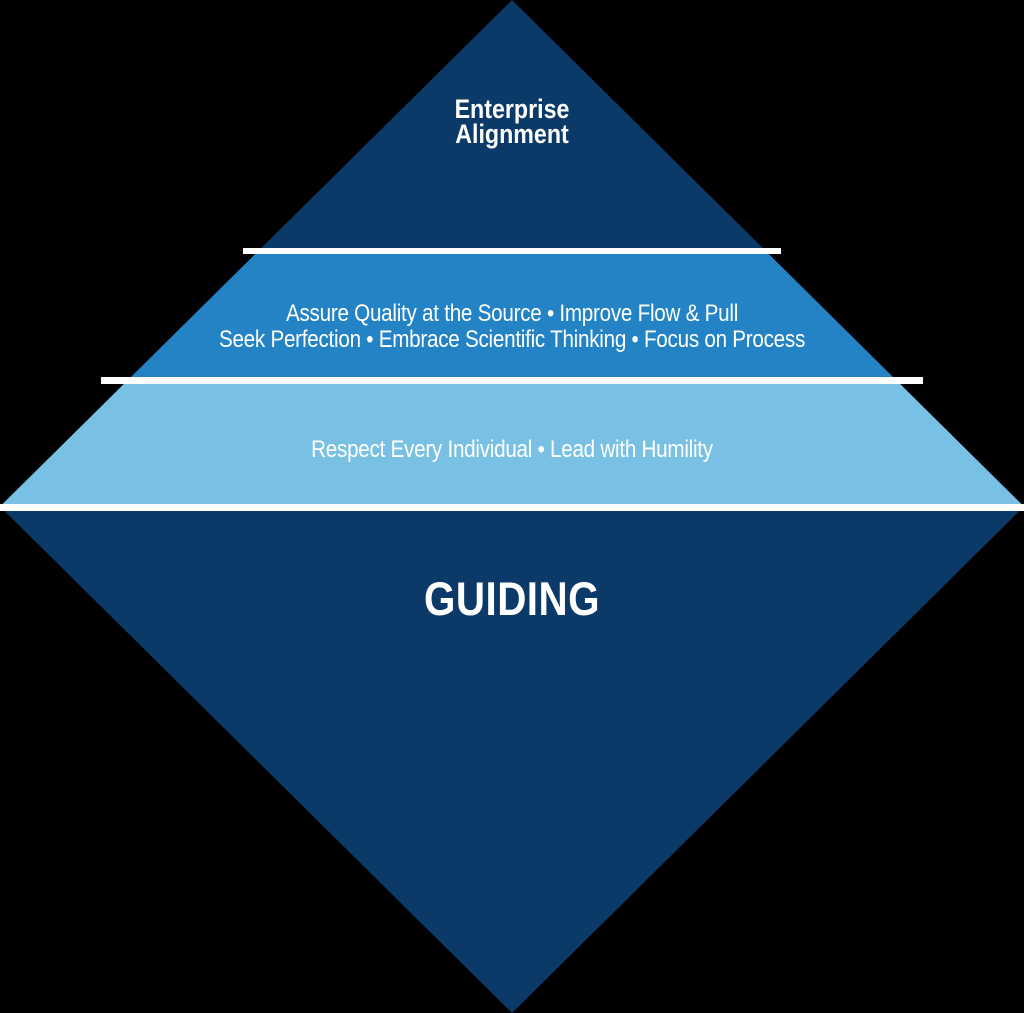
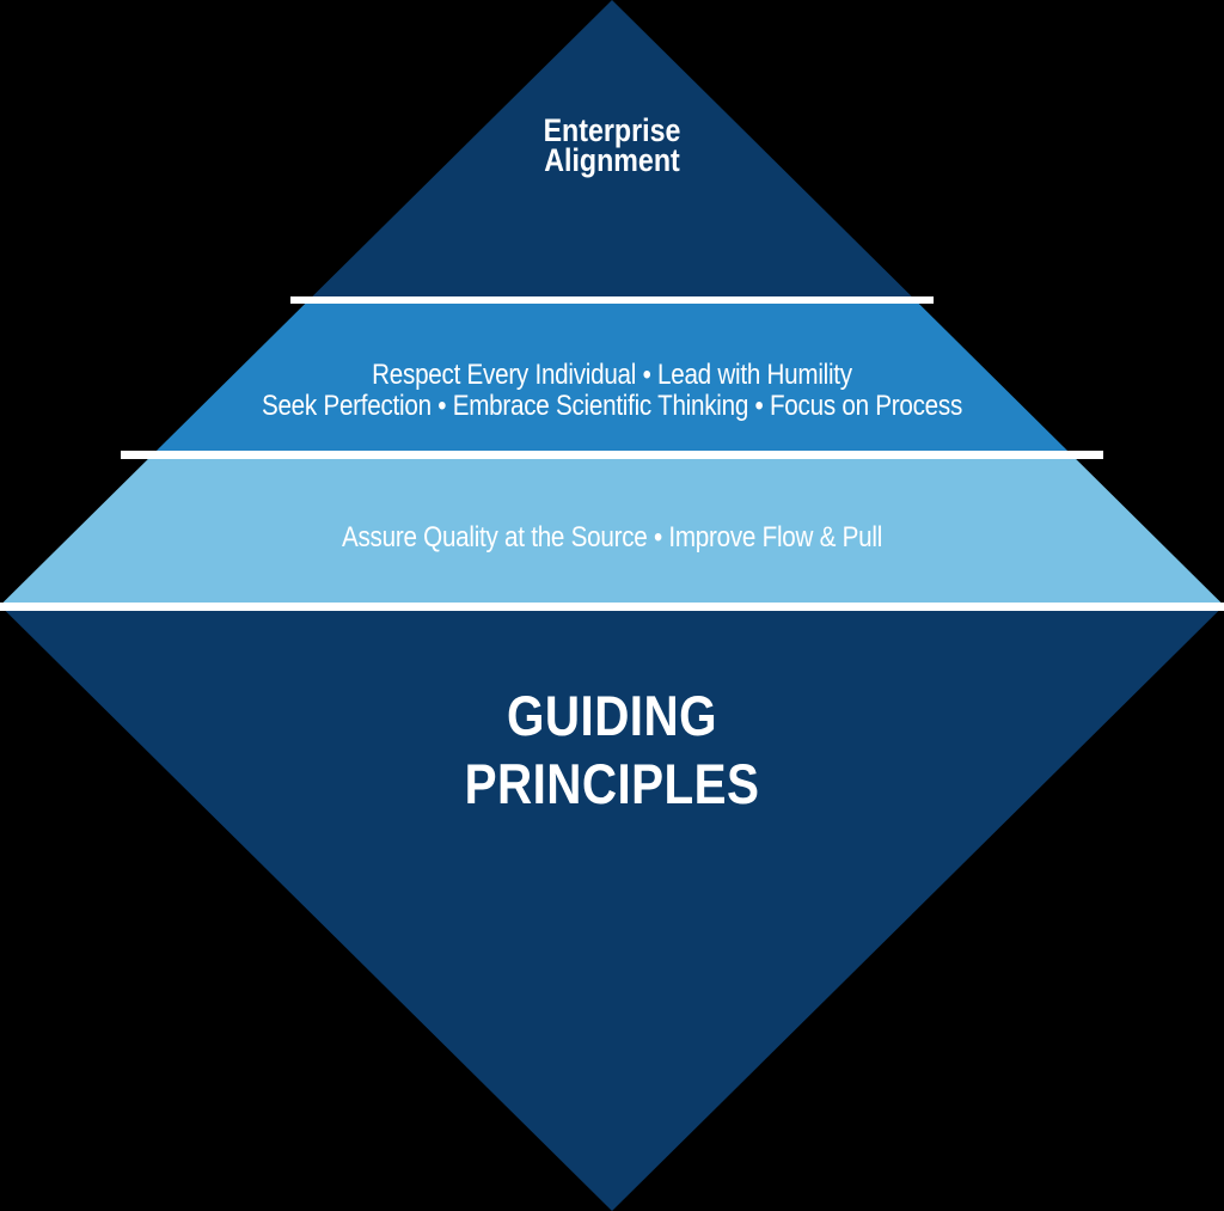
  Enterprise
  Alignment
- Assure Quality at the Source • Improve Flow & Pull
+ Respect Every Individual • Lead with Humility
  Seek Perfection • Embrace Scientific Thinking • Focus on Process
- Respect Every Individual • Lead with Humility
+ Assure Quality at the Source • Improve Flow & Pull
  GUIDING
+ PRINCIPLES
